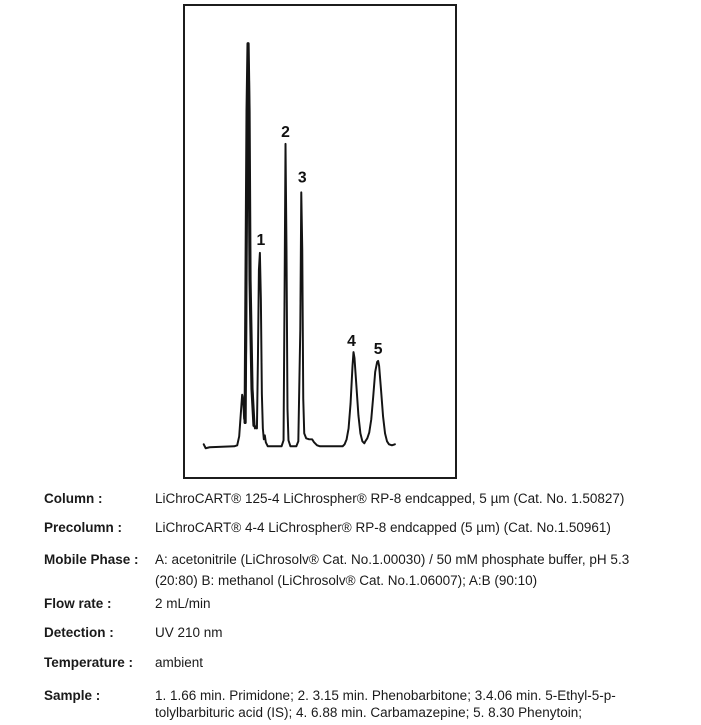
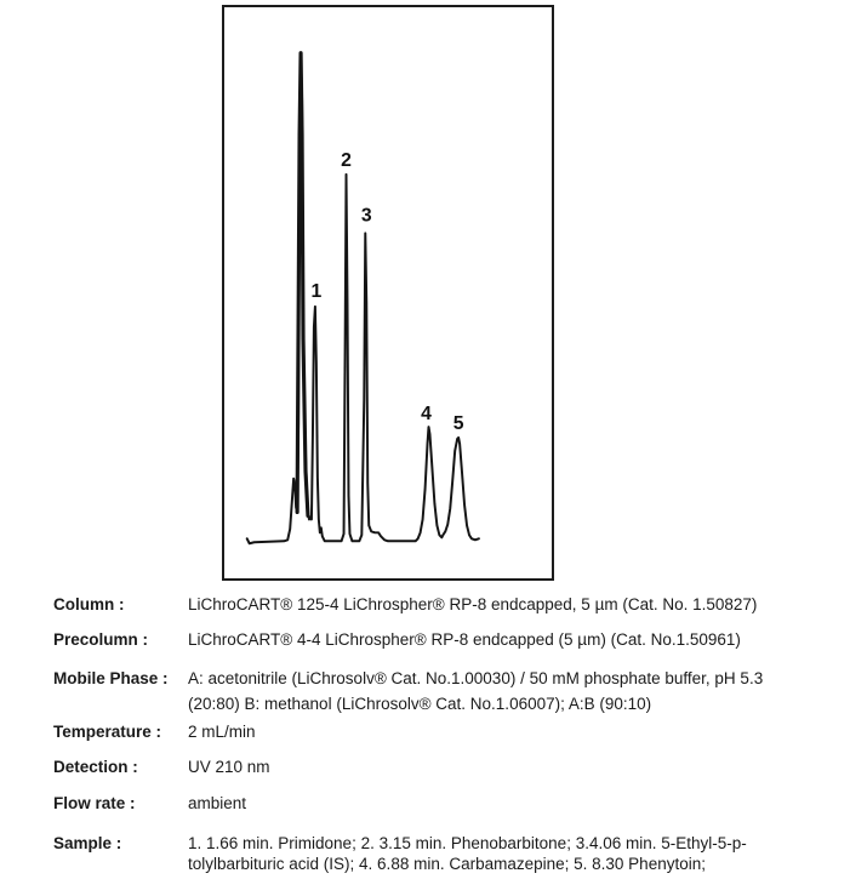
  1
  2
  3
  4
  5
  Column :
  LiChroCART® 125-4 LiChrospher® RP-8 endcapped, 5 µm (Cat. No. 1.50827)
  Precolumn :
  LiChroCART® 4-4 LiChrospher® RP-8 endcapped (5 µm) (Cat. No.1.50961)
  Mobile Phase :
  A: acetonitrile (LiChrosolv® Cat. No.1.00030) / 50 mM phosphate buffer, pH 5.3
  (20:80) B: methanol (LiChrosolv® Cat. No.1.06007); A:B (90:10)
- Flow rate :
+ Temperature :
  2 mL/min
  Detection :
  UV 210 nm
- Temperature :
+ Flow rate :
  ambient
  Sample :
  1. 1.66 min. Primidone; 2. 3.15 min. Phenobarbitone; 3.4.06 min. 5-Ethyl-5-p-
  tolylbarbituric acid (IS); 4. 6.88 min. Carbamazepine; 5. 8.30 Phenytoin;
